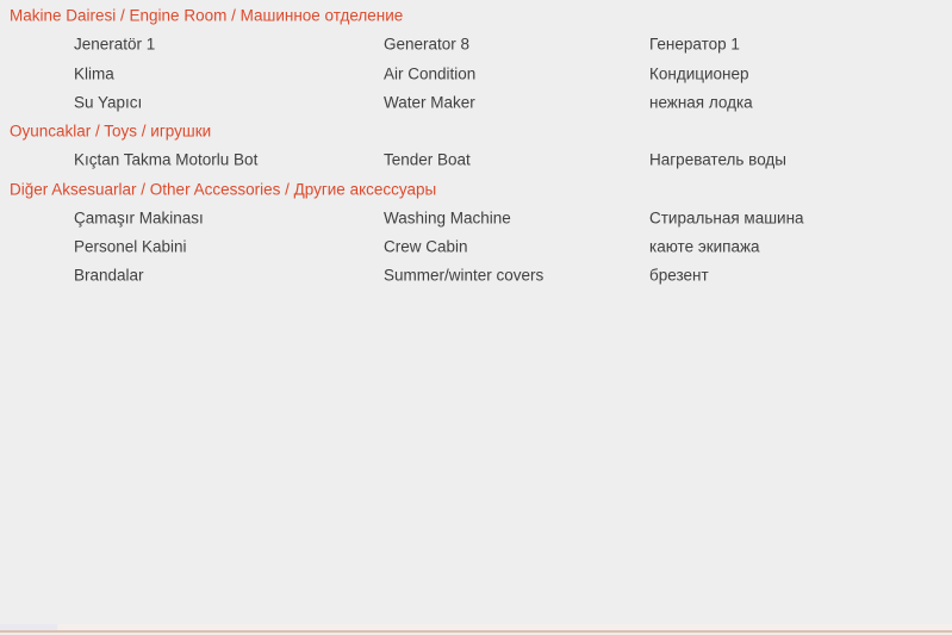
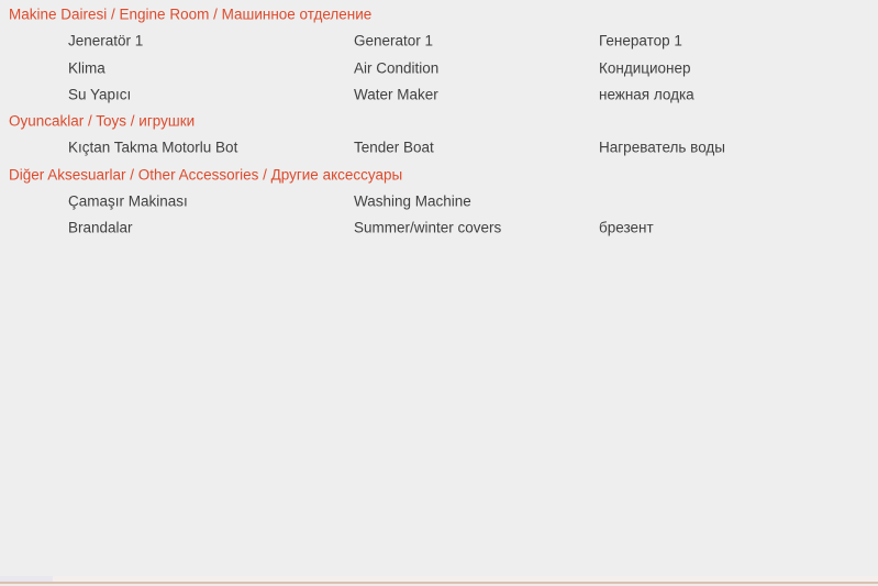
  Makine Dairesi / Engine Room / Машинное отделение
  Jeneratör 1
- Generator 8
+ Generator 1
  Генератор 1
  Klima
  Air Condition
  Кондиционер
  Su Yapıcı
  Water Maker
  нежная лодка
  Oyuncaklar / Toys / игрушки
  Kıçtan Takma Motorlu Bot
  Tender Boat
  Нагреватель воды
  Diğer Aksesuarlar / Other Accessories / Другие аксессуары
  Çamaşır Makinası
  Washing Machine
- Стиральная машина
- Personel Kabini
- Crew Cabin
- каюте экипажа
  Brandalar
  Summer/winter covers
  брезент
